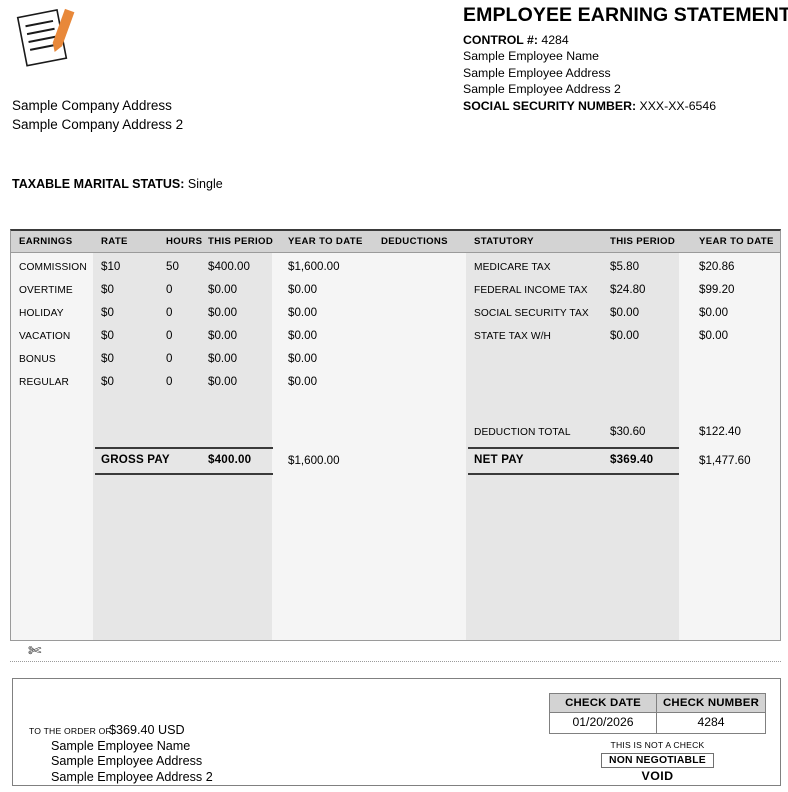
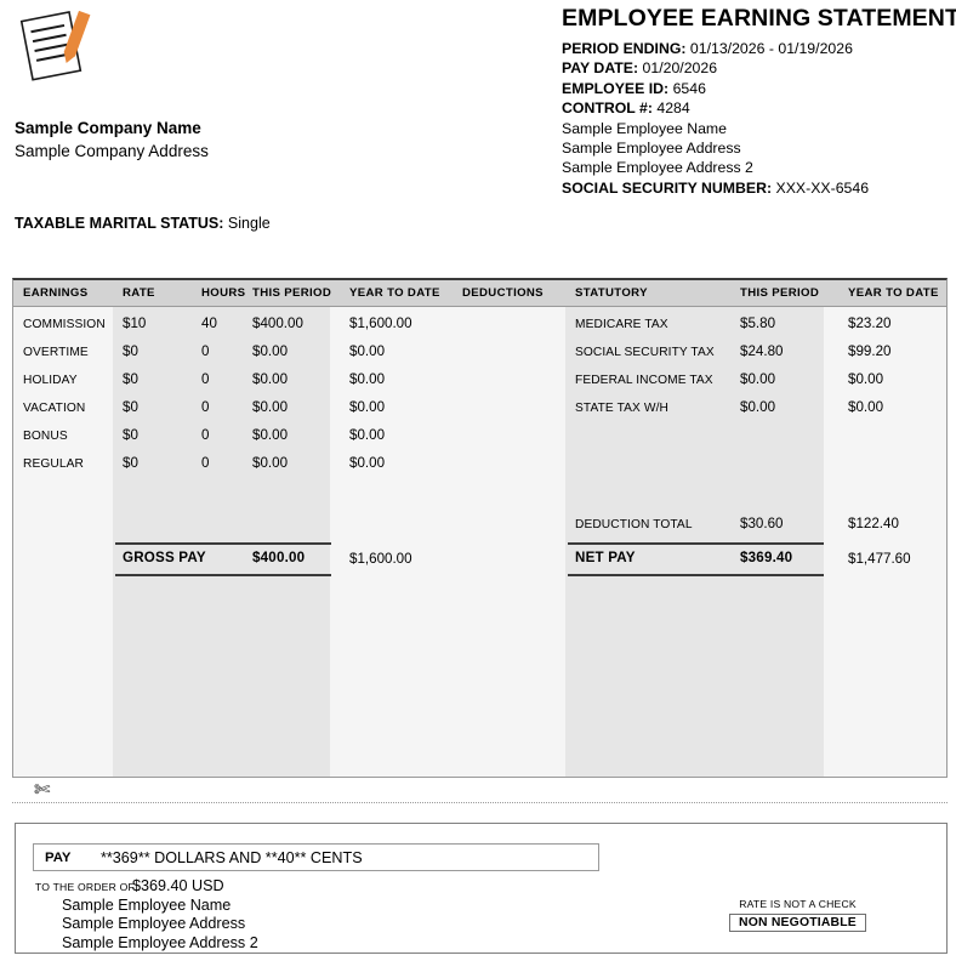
+ Sample Company Name
  Sample Company Address
- Sample Company Address 2
  TAXABLE MARITAL STATUS: Single
  EMPLOYEE EARNING STATEMENT
+ PERIOD ENDING: 01/13/2026 - 01/19/2026
+ PAY DATE: 01/20/2026
+ EMPLOYEE ID: 6546
  CONTROL #: 4284
  Sample Employee Name
  Sample Employee Address
  Sample Employee Address 2
  SOCIAL SECURITY NUMBER: XXX-XX-6546
  EARNINGS
  RATE
  HOURS
  THIS PERIOD
  YEAR TO DATE
  DEDUCTIONS
  STATUTORY
  THIS PERIOD
  YEAR TO DATE
  COMMISSION
  $10
- 50
+ 40
  $400.00
  $1,600.00
  OVERTIME
  $0
  0
  $0.00
  $0.00
  HOLIDAY
  $0
  0
  $0.00
  $0.00
  VACATION
  $0
  0
  $0.00
  $0.00
  BONUS
  $0
  0
  $0.00
  $0.00
  REGULAR
  $0
  0
  $0.00
  $0.00
  MEDICARE TAX
  $5.80
- $20.86
+ $23.20
- FEDERAL INCOME TAX
+ SOCIAL SECURITY TAX
  $24.80
  $99.20
- SOCIAL SECURITY TAX
+ FEDERAL INCOME TAX
  $0.00
  $0.00
  STATE TAX W/H
  $0.00
  $0.00
  DEDUCTION TOTAL
  $30.60
  $122.40
  GROSS PAY
  $400.00
  $1,600.00
  NET PAY
  $369.40
  $1,477.60
  ✄
+ PAY
+ **369** DOLLARS AND **40** CENTS
  TO THE ORDER OF :
  $369.40 USD
  Sample Employee Name
  Sample Employee Address
  Sample Employee Address 2
- CHECK DATE
- CHECK NUMBER
- 01/20/2026
- 4284
- THIS IS NOT A CHECK
+ RATE IS NOT A CHECK
  NON NEGOTIABLE
- VOID
